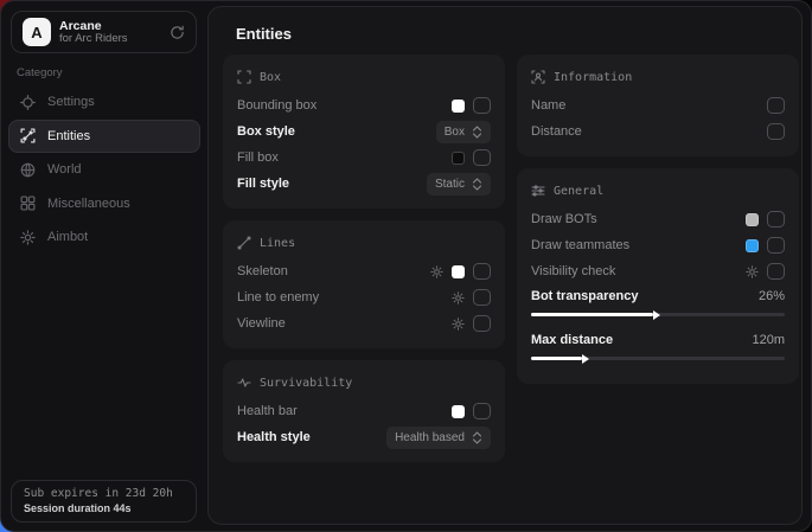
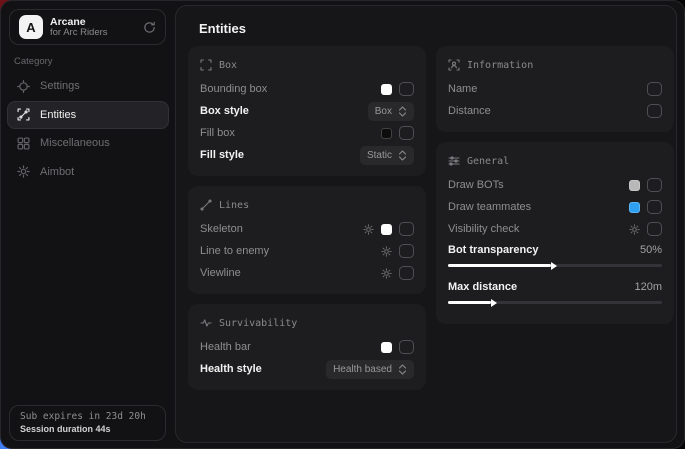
  A
  Arcane
  for Arc Riders
  Category
  Settings
  Entities
- World
  Miscellaneous
  Aimbot
  Sub expires in 23d 20h
  Session duration 44s
  Entities
  Box
  Bounding box
  Box style
  Box
  Fill box
  Fill style
  Static
  Lines
  Skeleton
  Line to enemy
  Viewline
  Survivability
  Health bar
  Health style
  Health based
  Information
  Name
  Distance
  General
  Draw BOTs
  Draw teammates
  Visibility check
  Bot transparency
- 26%
+ 50%
  Max distance
  120m
